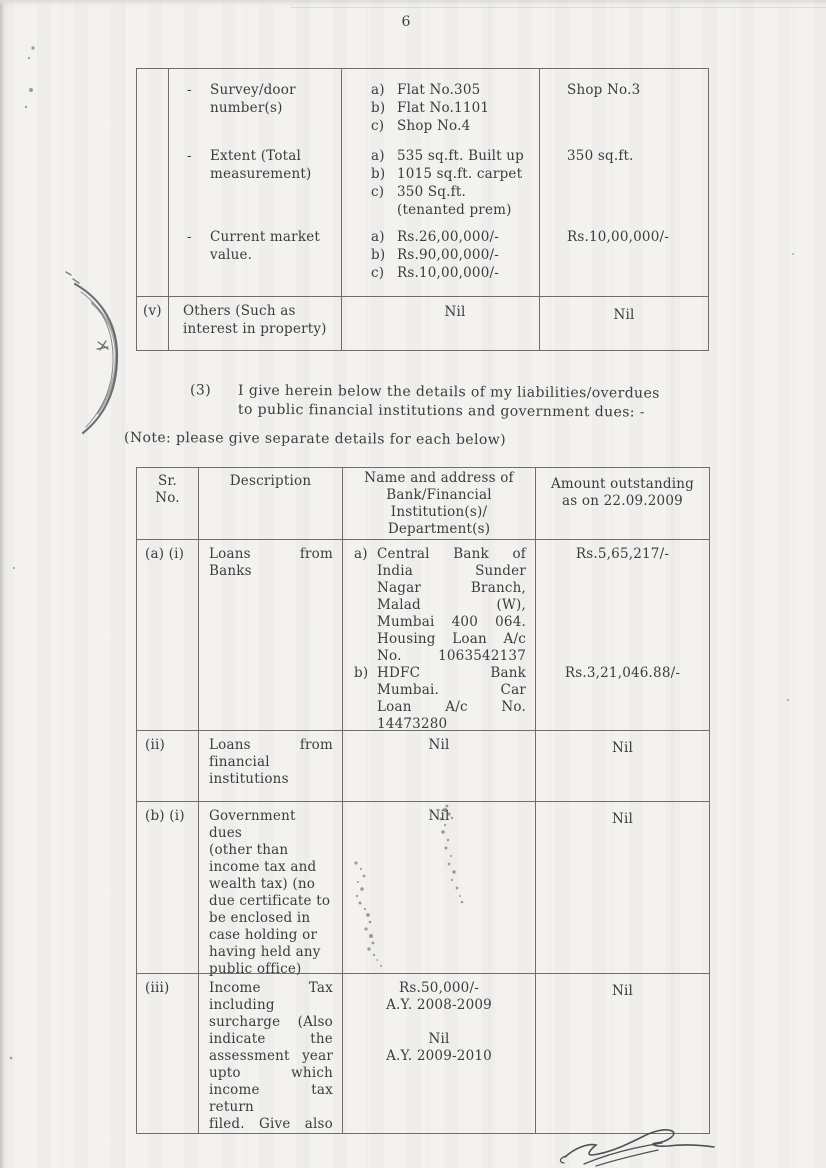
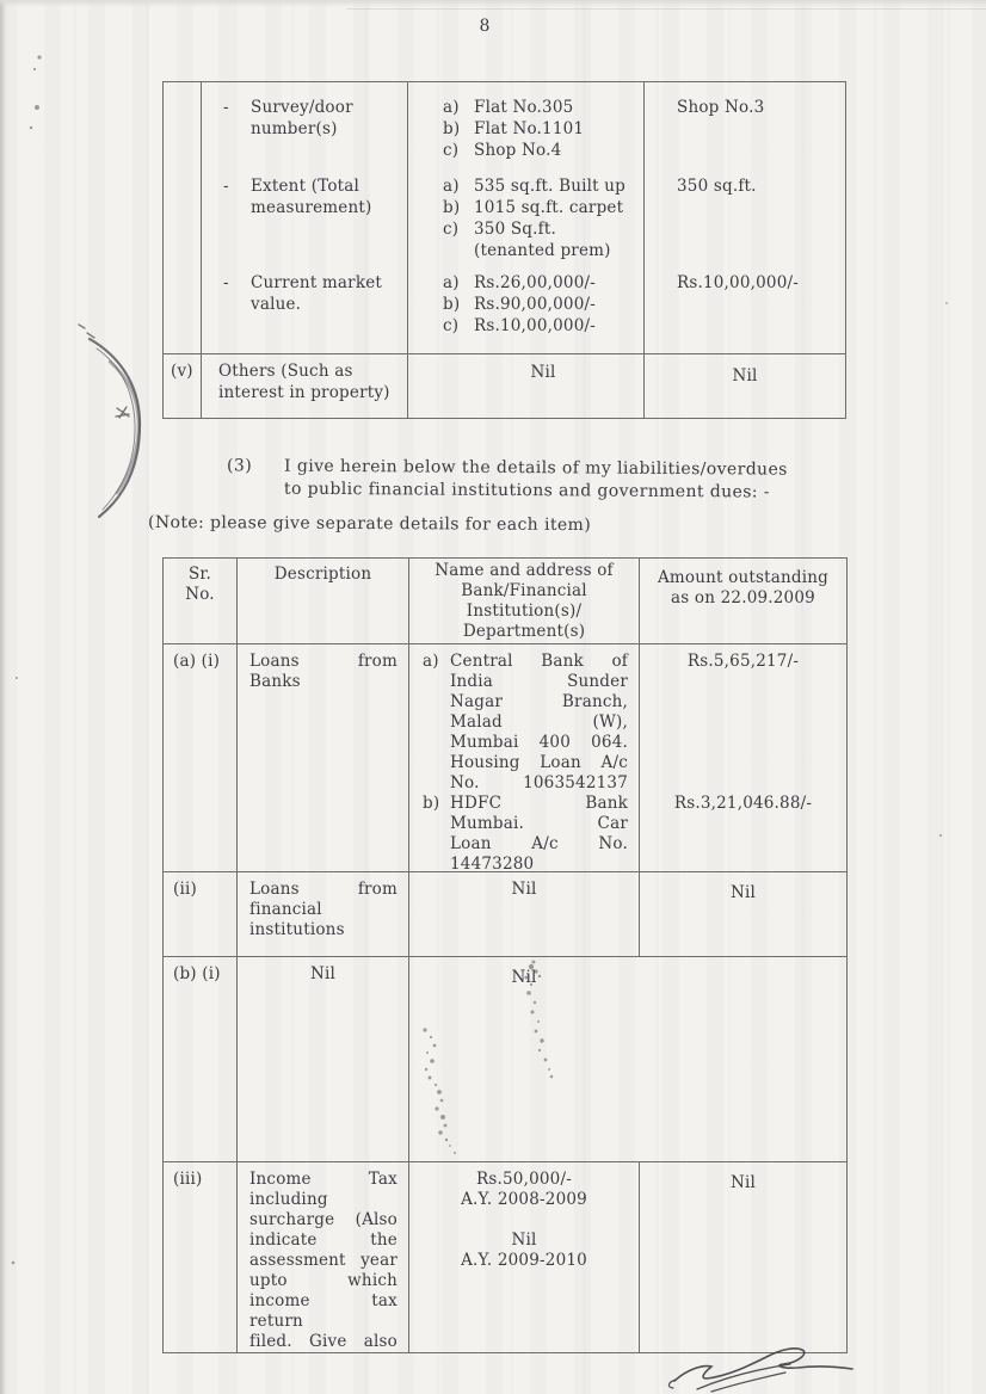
- 6
+ 8
  -
  Survey/door
  number(s)
  a)
  Flat No.305
  b)
  Flat No.1101
  c)
  Shop No.4
  Shop No.3
  -
  Extent (Total
  measurement)
  a)
  535 sq.ft. Built up
  b)
  1015 sq.ft. carpet
  c)
  350 Sq.ft.
  (tenanted prem)
  350 sq.ft.
  -
  Current market
  value.
  a)
  Rs.26,00,000/-
  b)
  Rs.90,00,000/-
  c)
  Rs.10,00,000/-
  Rs.10,00,000/-
  (v)
  Others (Such as
  interest in property)
  Nil
  Nil
  (3)
  I give herein below the details of my liabilities/overdues
  to public financial institutions and government dues: -
- (Note: please give separate details for each below)
+ (Note: please give separate details for each item)
  Sr.
  No.
  Description
  Name and address of
  Bank/Financial
  Institution(s)/
  Department(s)
  Amount outstanding
  as on 22.09.2009
  (a) (i)
  Loans from
  Banks
  a)
  Central Bank of
  India Sunder
  Nagar Branch,
  Malad (W),
  Mumbai 400 064.
  Housing Loan A/c
  No. 1063542137
  b)
  HDFC Bank
  Mumbai. Car
  Loan A/c No.
  14473280
  Rs.5,65,217/-
  Rs.3,21,046.88/-
  (ii)
  Loans from
  financial
  institutions
  Nil
  Nil
  (b) (i)
- Government dues
- (other than
- income tax and
- wealth tax) (no
- due certificate to
- be enclosed in
- case holding or
- having held any
- public office)
  Nil
  Nil
  (iii)
  Income Tax
  including
  surcharge (Also
  indicate the
  assessment year
  upto which
  income tax return
  filed. Give also
  Rs.50,000/-
  A.Y. 2008-2009
  Nil
  A.Y. 2009-2010
  Nil
